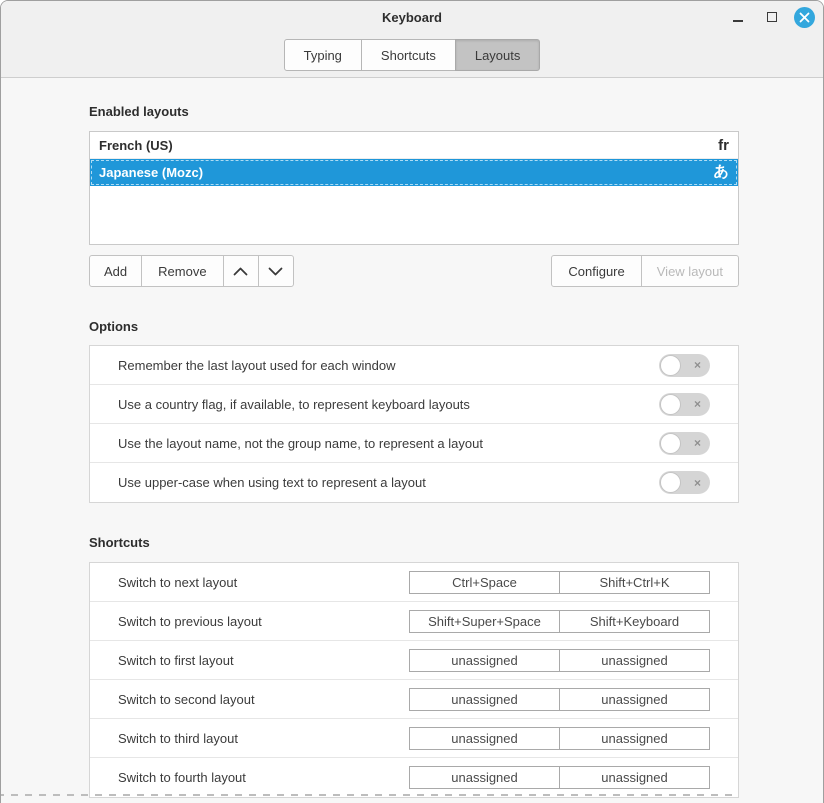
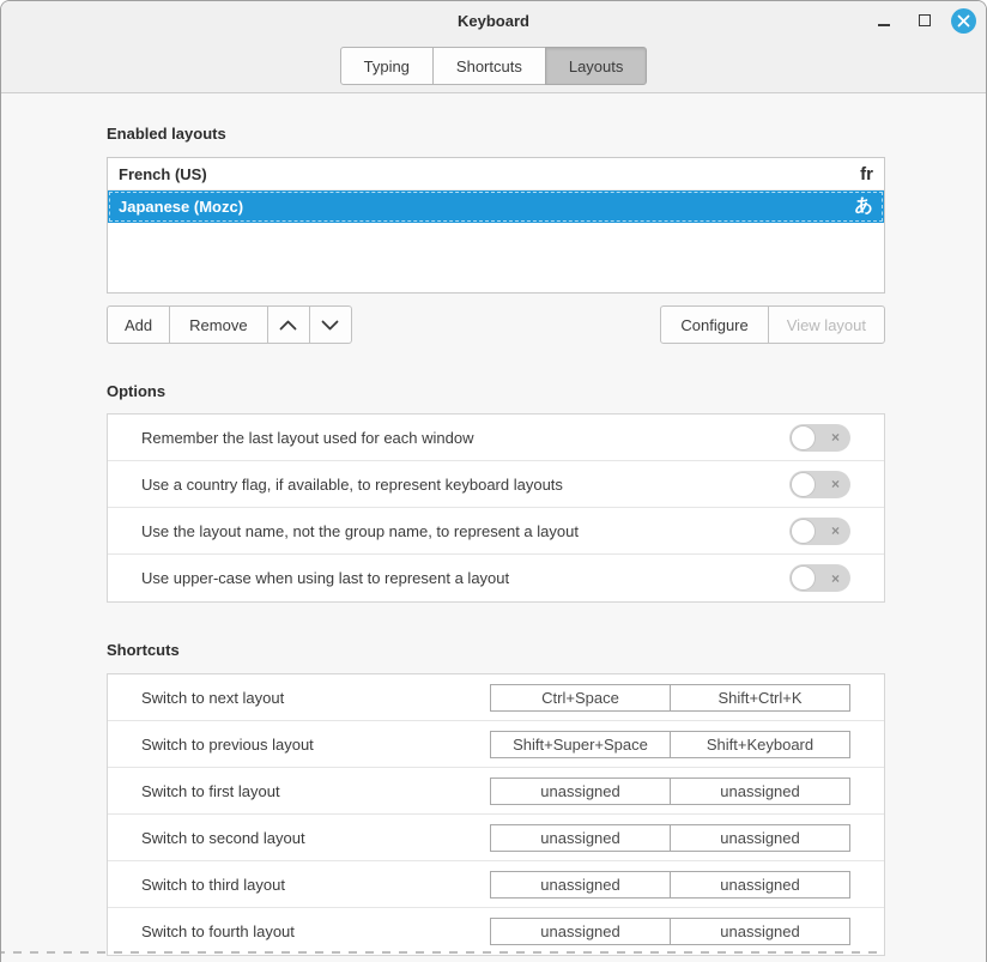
  Keyboard
  Typing
  Shortcuts
  Layouts
  Enabled layouts
  French (US)
  fr
  Japanese (Mozc)
  あ
  Add
  Remove
  Configure
  View layout
  Options
  Remember the last layout used for each window
  ×
  Use a country flag, if available, to represent keyboard layouts
  ×
  Use the layout name, not the group name, to represent a layout
  ×
- Use upper-case when using text to represent a layout
+ Use upper-case when using last to represent a layout
  ×
  Shortcuts
  Switch to next layout
  Ctrl+Space
  Shift+Ctrl+K
  Switch to previous layout
  Shift+Super+Space
  Shift+Keyboard
  Switch to first layout
  unassigned
  unassigned
  Switch to second layout
  unassigned
  unassigned
  Switch to third layout
  unassigned
  unassigned
  Switch to fourth layout
  unassigned
  unassigned
